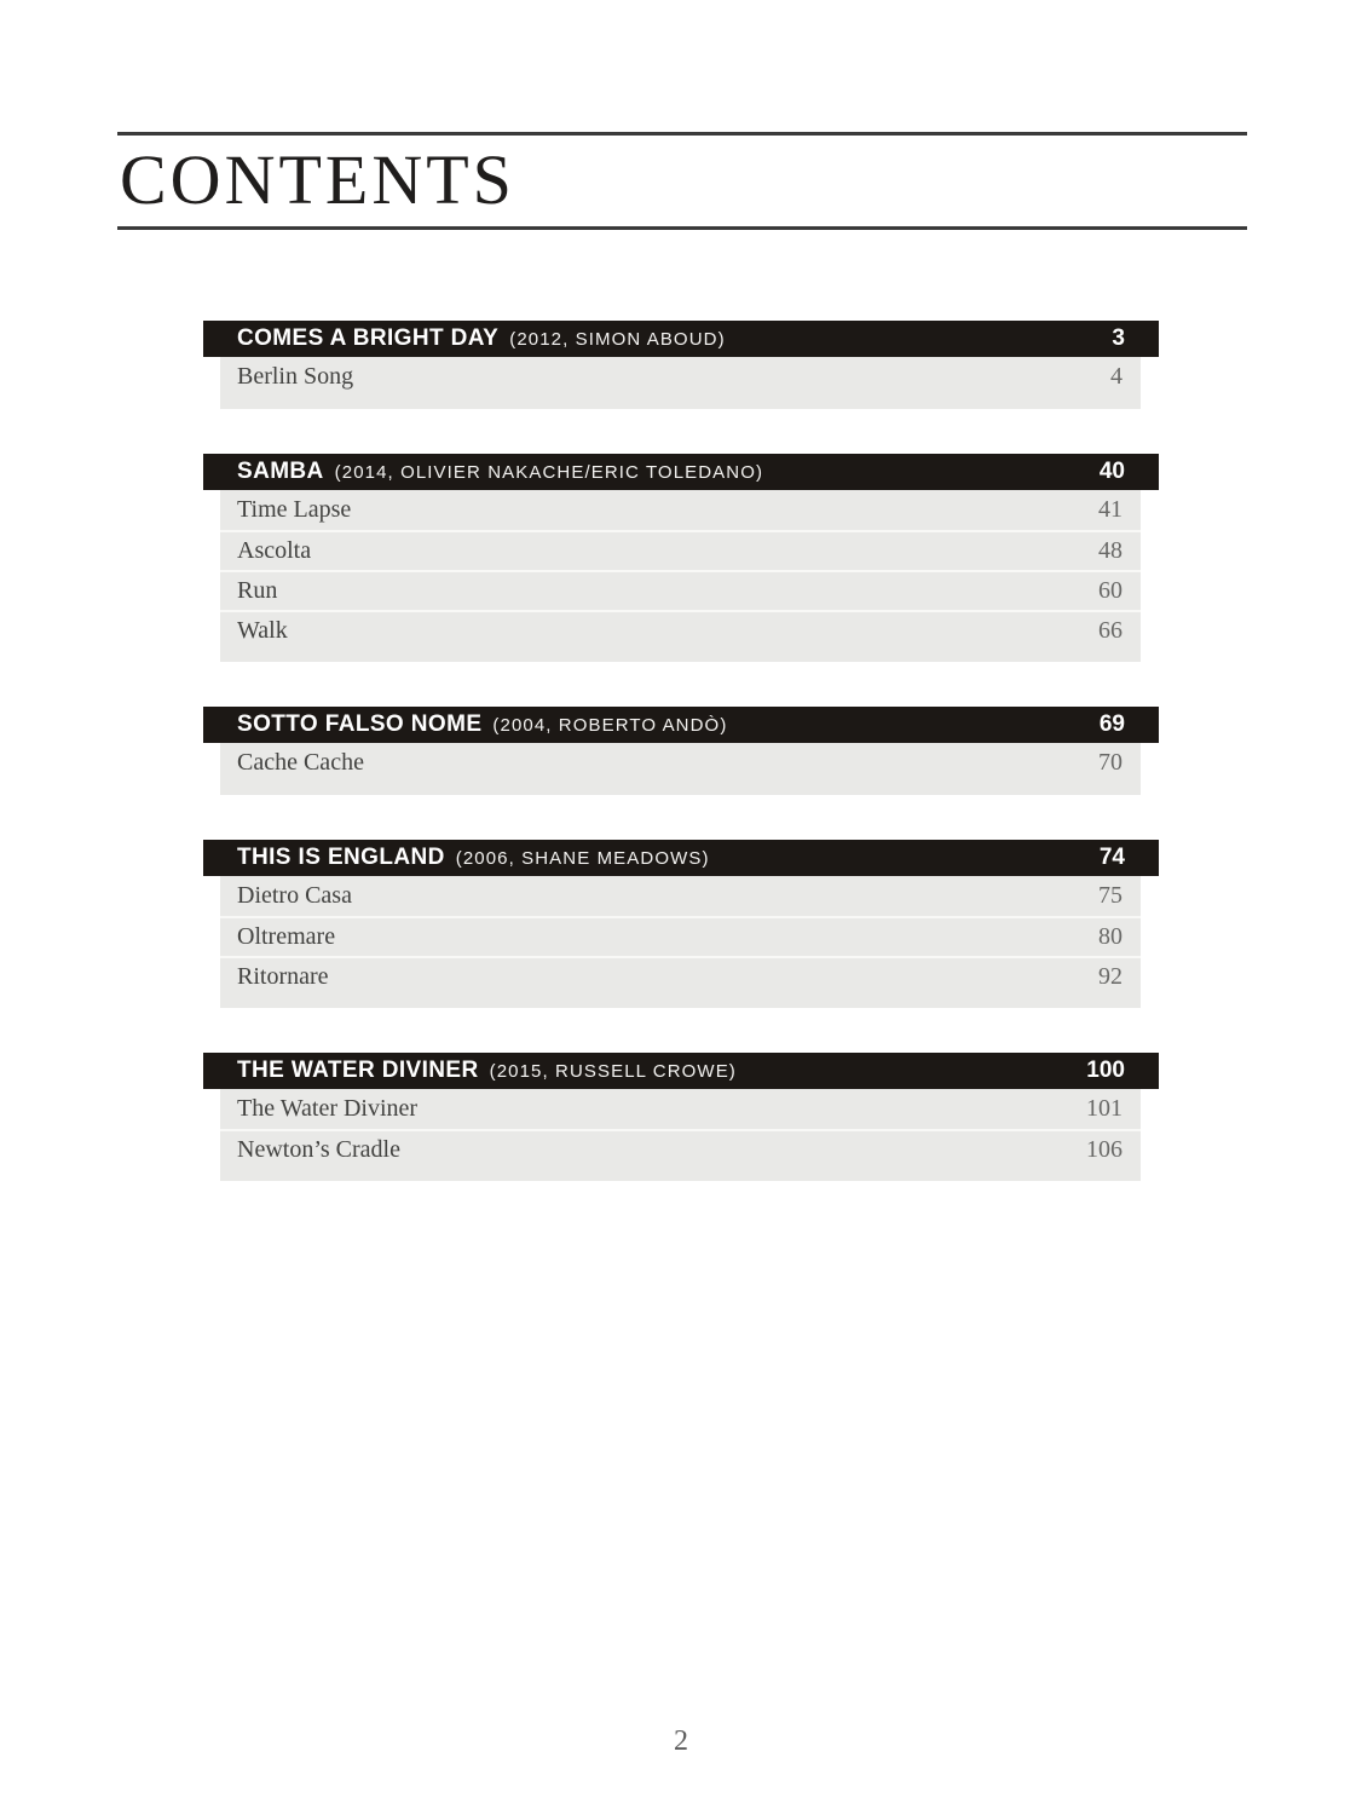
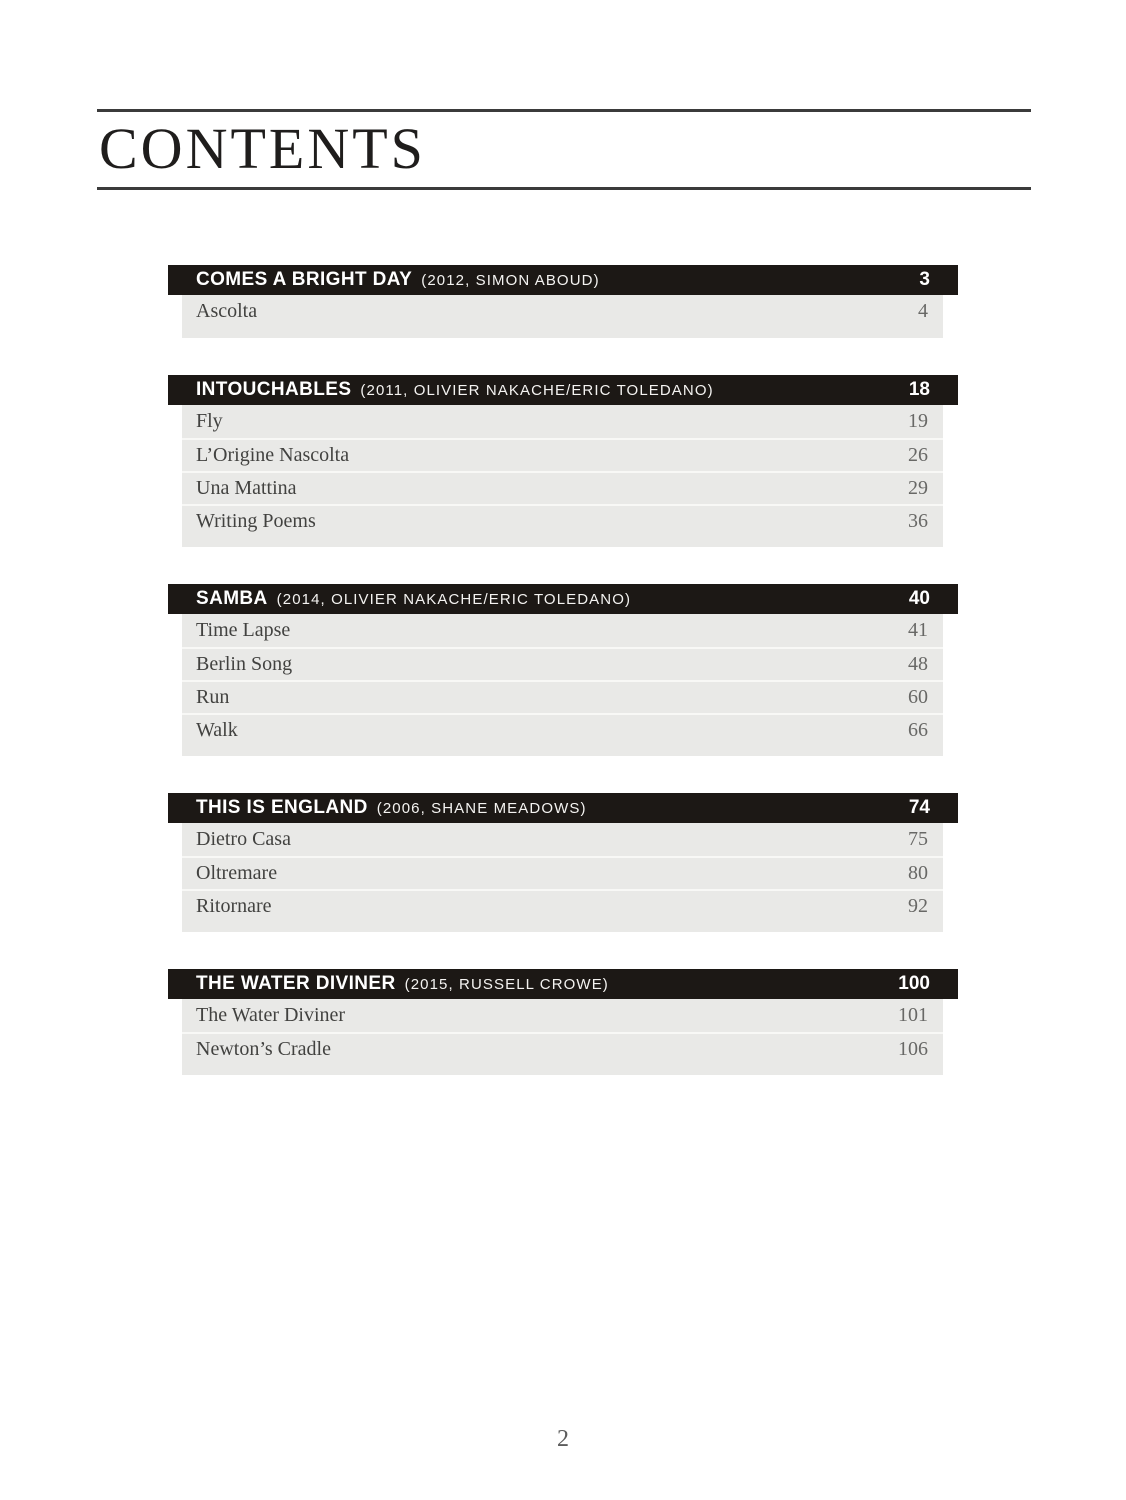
  CONTENTS
  COMES A BRIGHT DAY
  (2012, SIMON ABOUD)
  3
- Berlin Song
+ Ascolta
  4
+ INTOUCHABLES
+ (2011, OLIVIER NAKACHE/ERIC TOLEDANO)
+ 18
+ Fly
+ 19
+ L’Origine Nascolta
+ 26
+ Una Mattina
+ 29
+ Writing Poems
+ 36
  SAMBA
  (2014, OLIVIER NAKACHE/ERIC TOLEDANO)
  40
  Time Lapse
  41
- Ascolta
+ Berlin Song
  48
  Run
  60
  Walk
  66
- SOTTO FALSO NOME
- (2004, ROBERTO ANDÒ)
- 69
- Cache Cache
- 70
  THIS IS ENGLAND
  (2006, SHANE MEADOWS)
  74
  Dietro Casa
  75
  Oltremare
  80
  Ritornare
  92
  THE WATER DIVINER
  (2015, RUSSELL CROWE)
  100
  The Water Diviner
  101
  Newton’s Cradle
  106
  2
